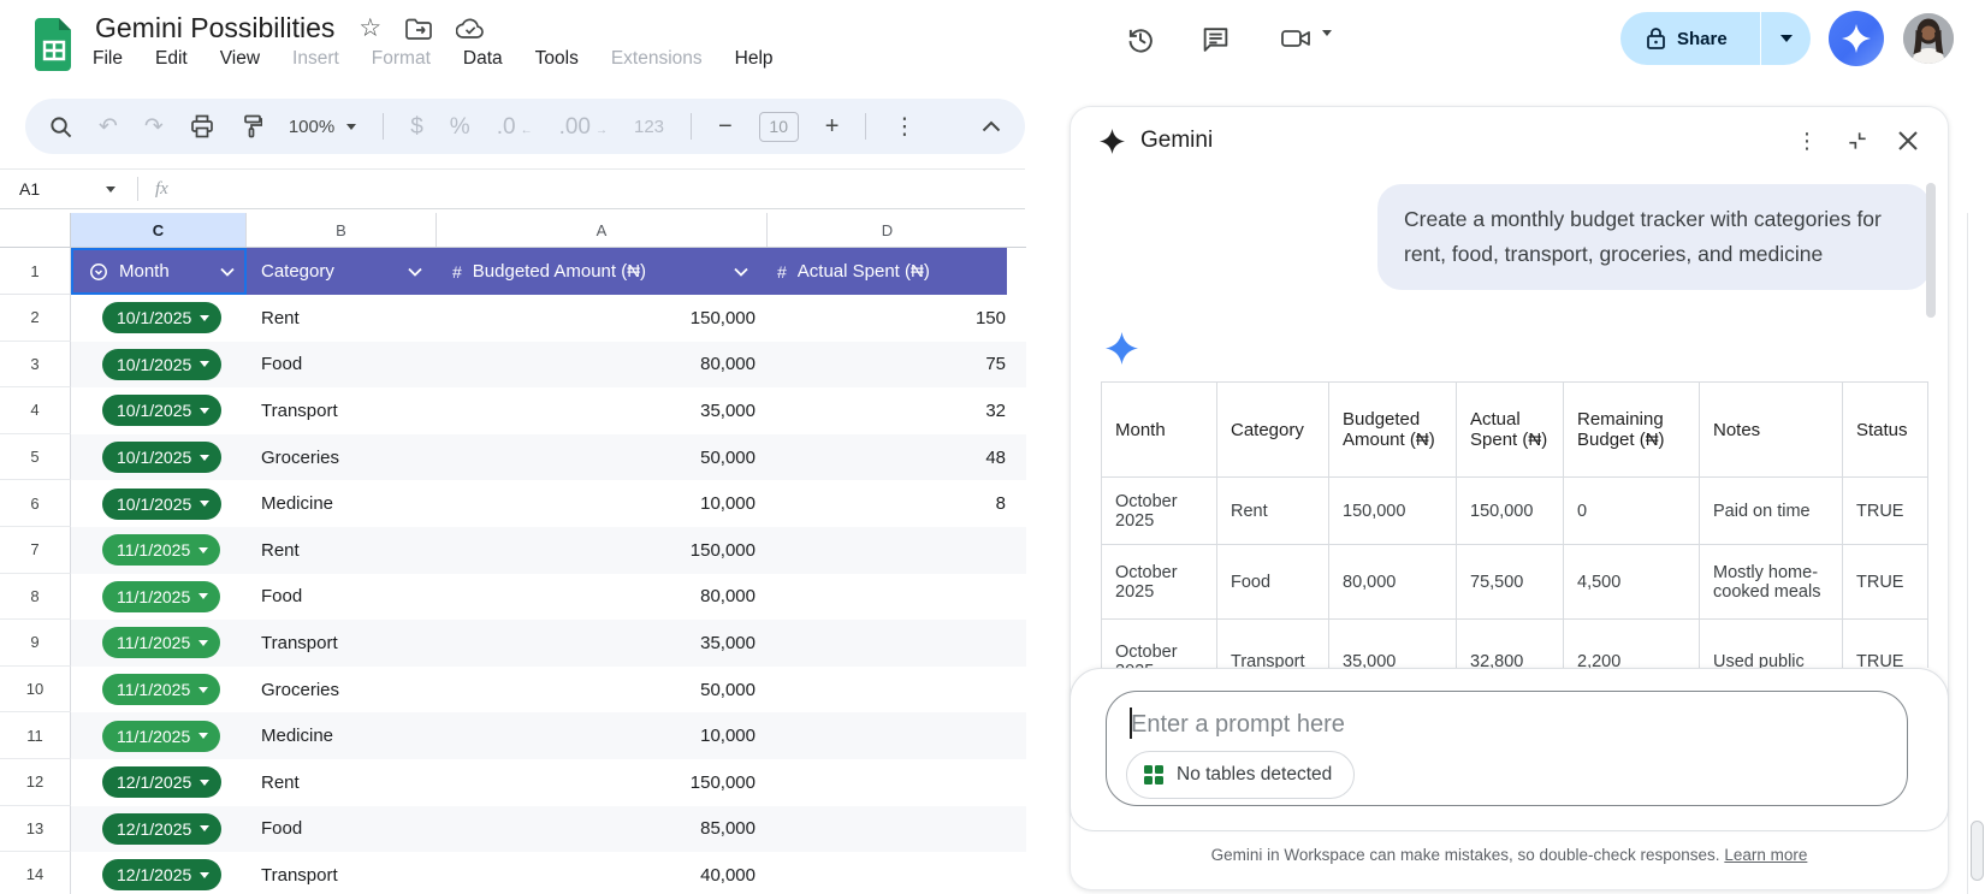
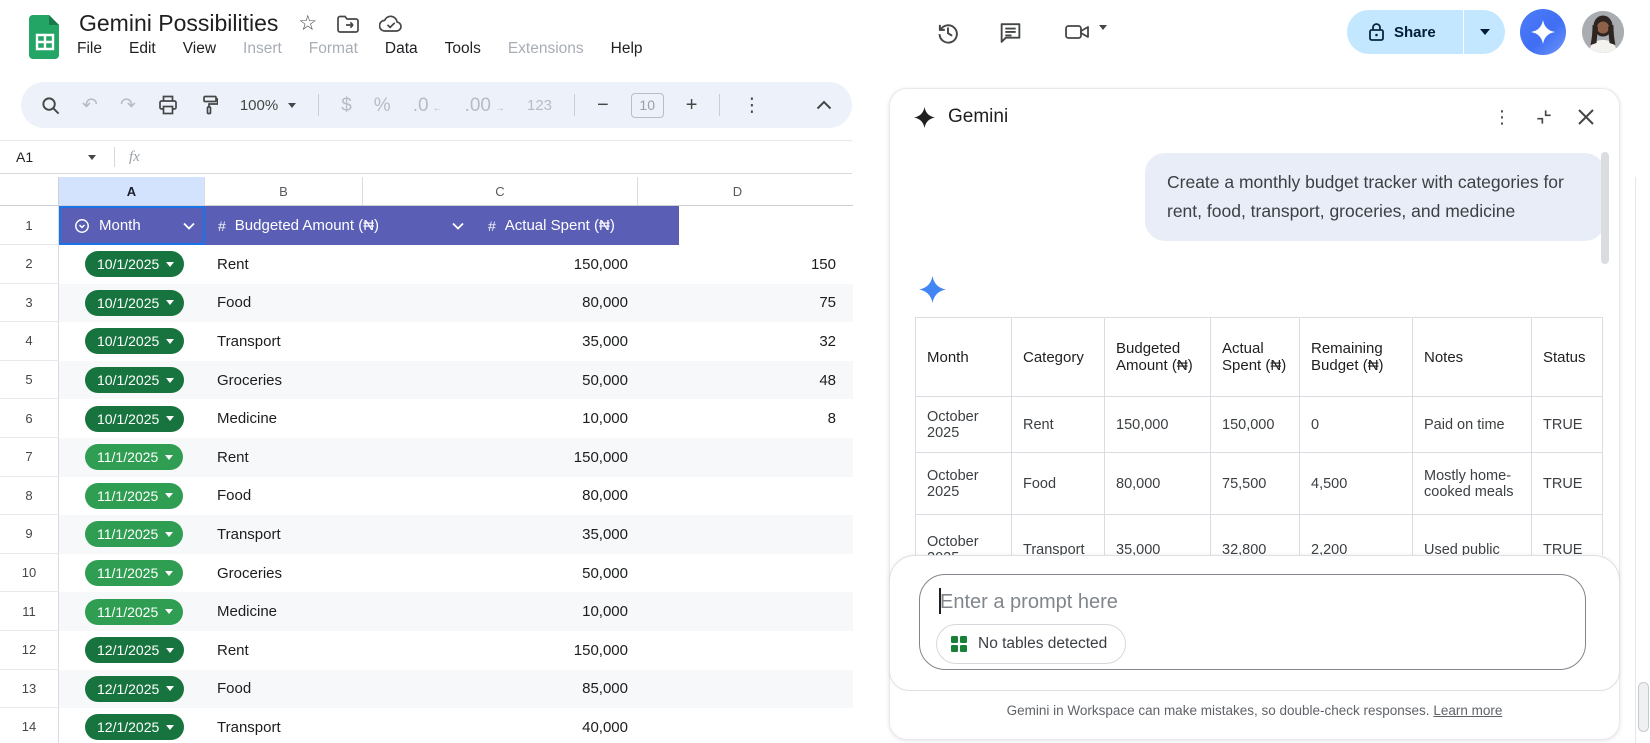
  Gemini Possibilities
  ☆
  File
  Edit
  View
  Insert
  Format
  Data
  Tools
  Extensions
  Help
  Share
  ↶
  ↷
  100%
  $
  %
  .0
  ←
  .00
  →
  123
  −
  10
  +
  ⋮
  A1
  fx
- C
+ A
  B
- A
+ C
  D
  1
  Month
- Category
  #
  Budgeted Amount (₦)
  #
  Actual Spent (₦)
  2
  10/1/2025
  Rent
  150,000
  150
  3
  10/1/2025
  Food
  80,000
  75
  4
  10/1/2025
  Transport
  35,000
  32
  5
  10/1/2025
  Groceries
  50,000
  48
  6
  10/1/2025
  Medicine
  10,000
  8
  7
  11/1/2025
  Rent
  150,000
  8
  11/1/2025
  Food
  80,000
  9
  11/1/2025
  Transport
  35,000
  10
  11/1/2025
  Groceries
  50,000
  11
  11/1/2025
  Medicine
  10,000
  12
  12/1/2025
  Rent
  150,000
  13
  12/1/2025
  Food
  85,000
  14
  12/1/2025
  Transport
  40,000
  Gemini
  ⋮
  Create a monthly budget tracker with categories for rent, food, transport, groceries, and medicine
  Month	Category	Budgeted Amount (₦)	Actual Spent (₦)	Remaining Budget (₦)	Notes	Status
  October 2025	Rent	150,000	150,000	0	Paid on time	TRUE
  October 2025	Food	80,000	75,500	4,500	Mostly home-cooked meals	TRUE
  October	Transport	35,000	32,800	2,200	Used public	TRUE
  Enter a prompt here
  No tables detected
  Gemini in Workspace can make mistakes, so double-check responses. Learn more
